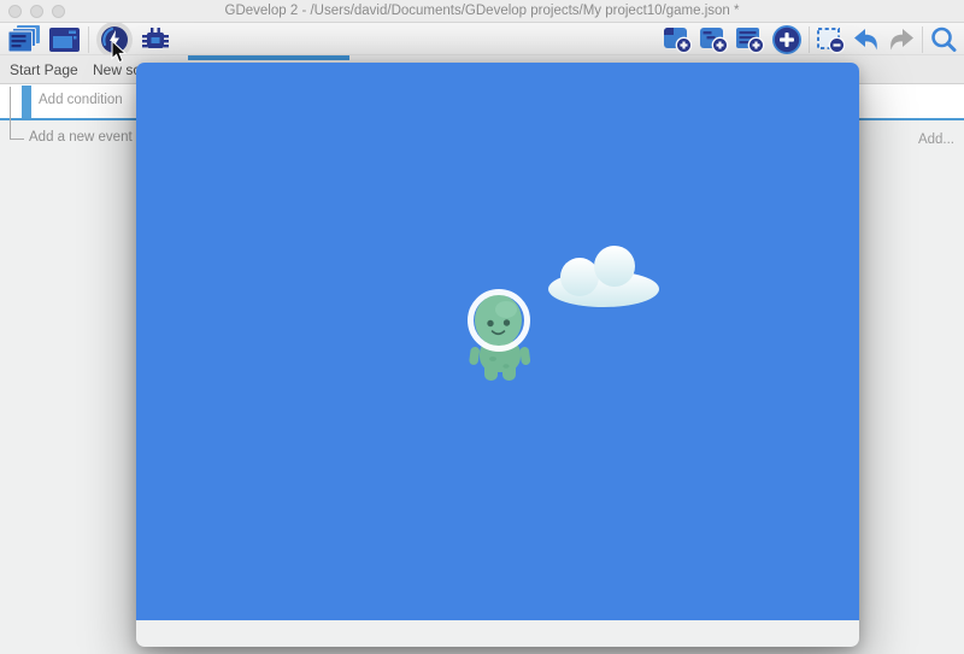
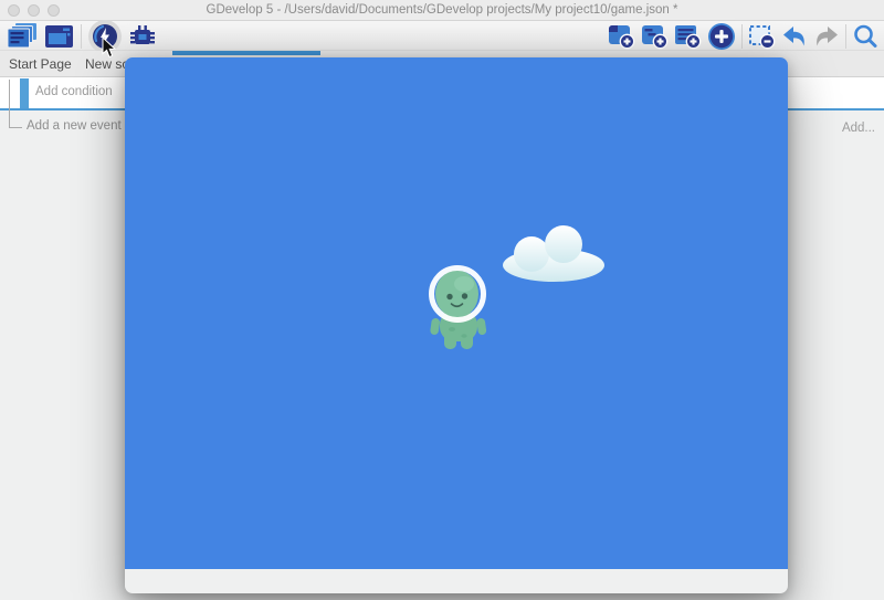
- GDevelop 2 - /Users/david/Documents/GDevelop projects/My project10/game.json *
+ GDevelop 5 - /Users/david/Documents/GDevelop projects/My project10/game.json *
  Start Page
  New s
  Add condition
  Add a new event
  Add...
